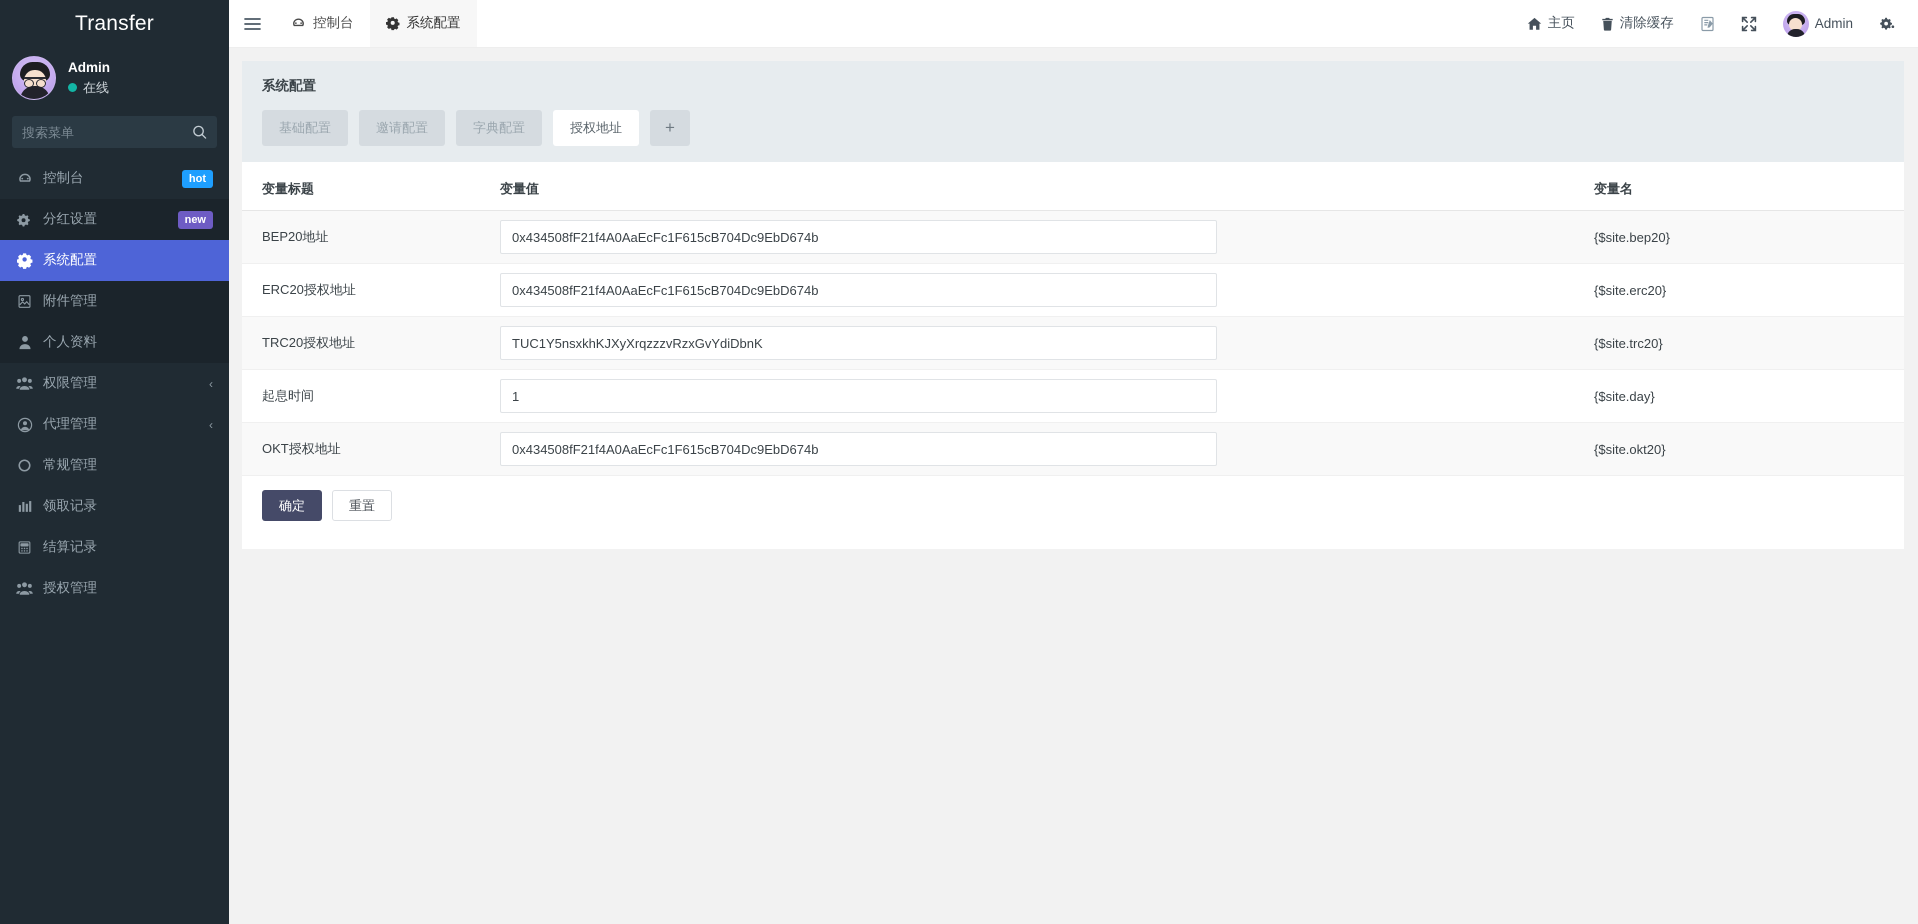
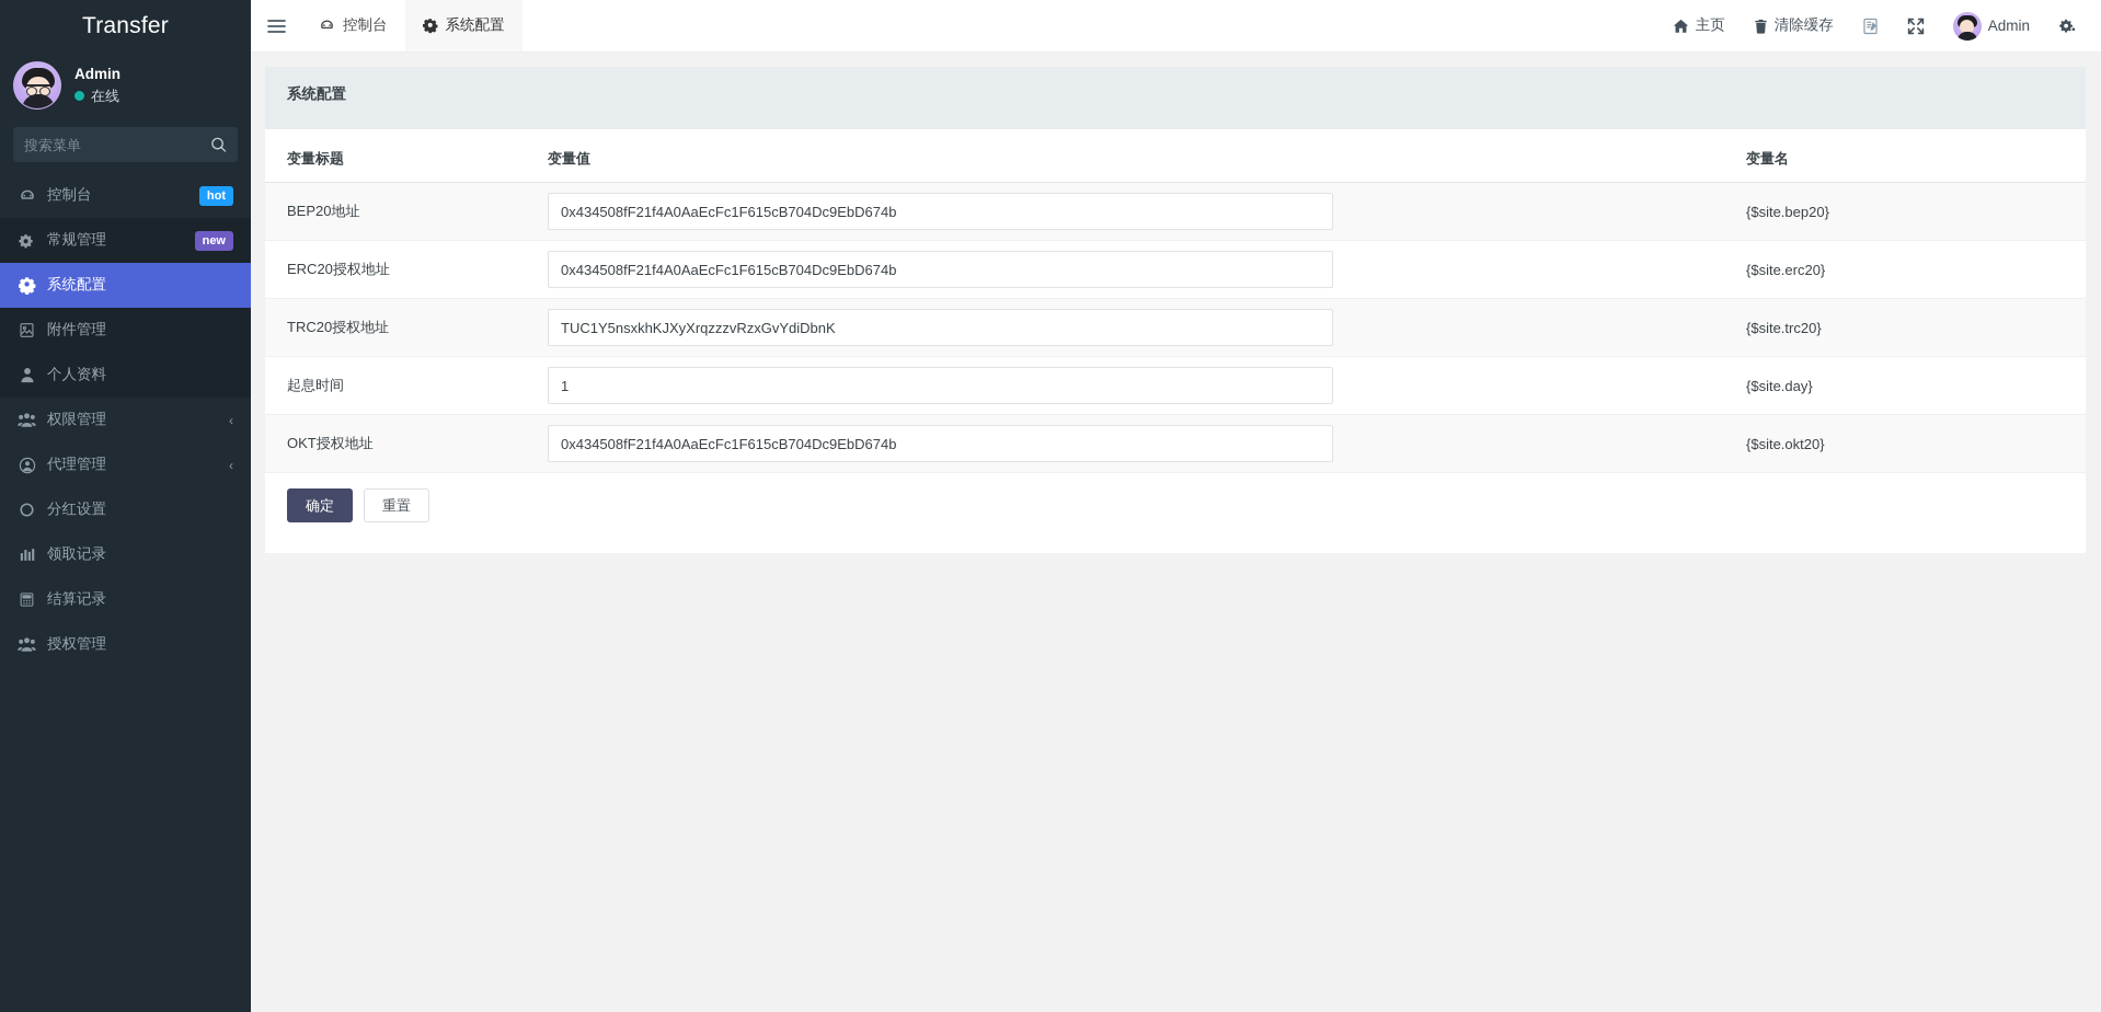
  Transfer
  Admin
  在线
  搜索菜单
  控制台
  hot
- 分红设置
+ 常规管理
  new
  系统配置
  附件管理
  个人资料
  权限管理
  ‹
  代理管理
  ‹
- 常规管理
+ 分红设置
  领取记录
  结算记录
  授权管理
  控制台
  系统配置
  主页
  清除缓存
  Admin
  系统配置
- 基础配置
- 邀请配置
- 字典配置
- 授权地址
- +
  变量标题	变量值	变量名
  BEP20地址	0x434508fF21f4A0AaEcFc1F615cB704Dc9EbD674b	{$site.bep20}
  ERC20授权地址	0x434508fF21f4A0AaEcFc1F615cB704Dc9EbD674b	{$site.erc20}
  TRC20授权地址	TUC1Y5nsxkhKJXyXrqzzzvRzxGvYdiDbnK	{$site.trc20}
  起息时间	1	{$site.day}
  OKT授权地址	0x434508fF21f4A0AaEcFc1F615cB704Dc9EbD674b	{$site.okt20}
  确定
  重置
